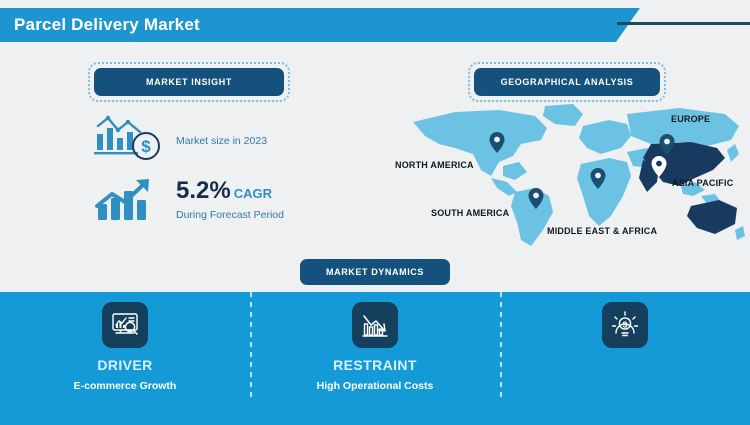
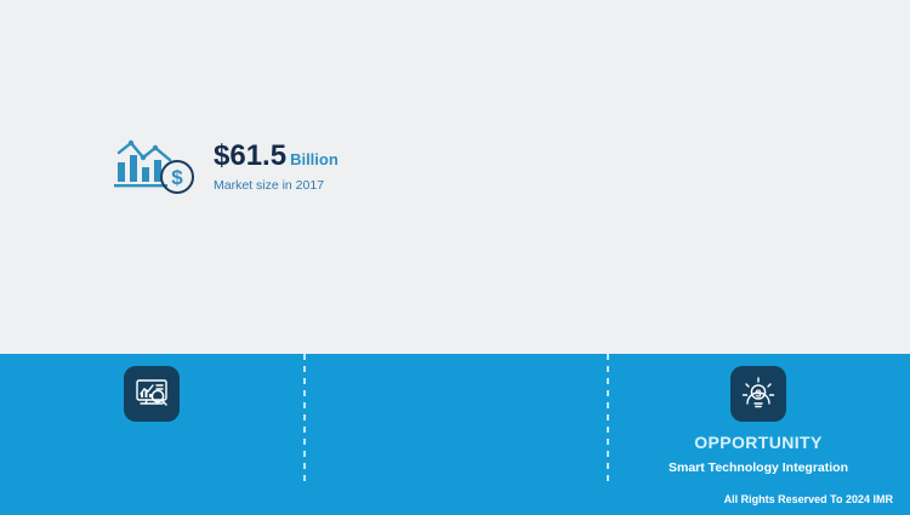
- Parcel Delivery Market
- MARKET INSIGHT
- GEOGRAPHICAL ANALYSIS
  $
+ $61.5 Billion
- Market size in 2023
+ Market size in 2017
- 5.2% CAGR
- During Forecast Period
- NORTH AMERICA
- EUROPE
- ASIA PACIFIC
- SOUTH AMERICA
- MIDDLE EAST & AFRICA
- MARKET DYNAMICS
- DRIVER
- E-commerce Growth
- RESTRAINT
- High Operational Costs
  $
+ OPPORTUNITY
+ Smart Technology Integration
+ All Rights Reserved To 2024 IMR
